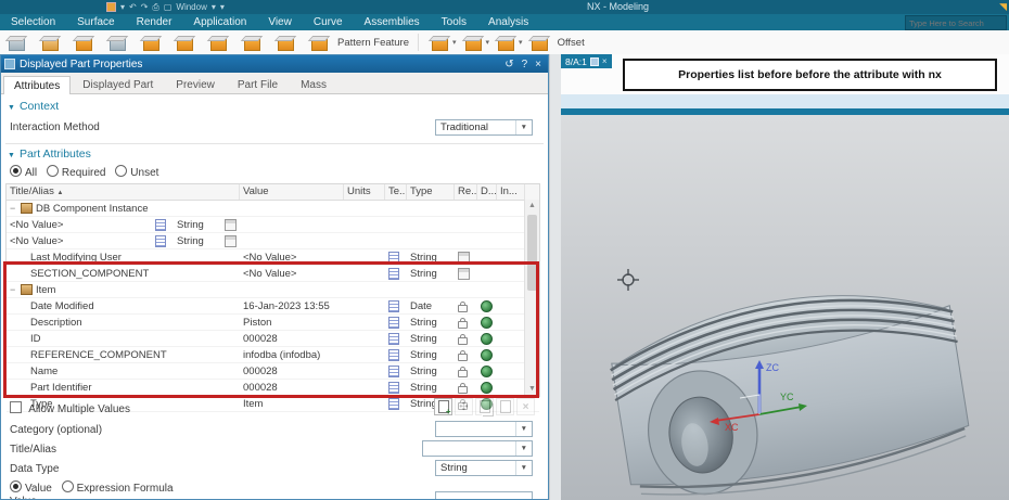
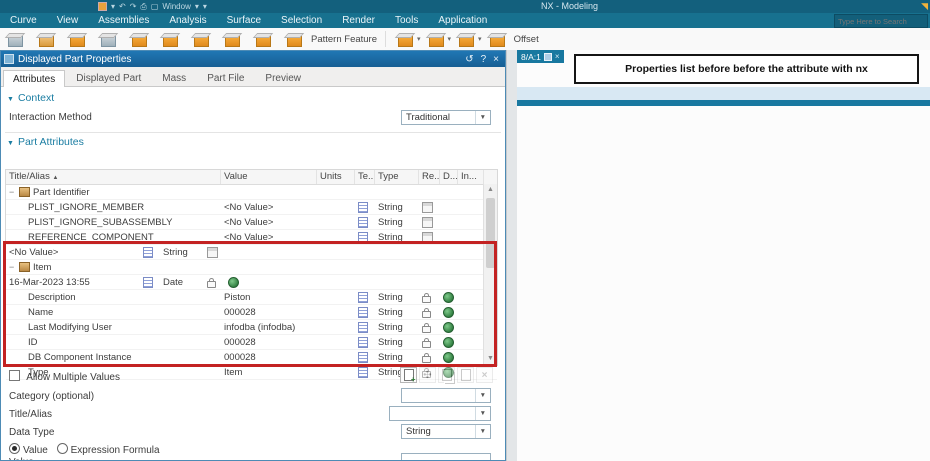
  ▾
  ↶
  ↷
  ⎙
  ▢
  Window
  ▾
  ▾
  NX - Modeling
  ◥
- Selection
+ Curve
- Surface
+ View
- Render
+ Assemblies
- Application
+ Analysis
- View
+ Surface
- Curve
+ Selection
- Assemblies
+ Render
  Tools
- Analysis
+ Application
  Type Here to Search
  Pattern Feature
  Offset
  Displayed Part Properties
  ↺
  ?
  ×
  Attributes
  Displayed Part
- Preview
+ Mass
  Part File
- Mass
+ Preview
  Context
  Interaction Method
  Traditional
  Part Attributes
- All Required Unset
  Title/Alias
  Value
  Units
  Te...
  Type
  Re..
  D...
  In...
  −
- DB Component Instance
+ Part Identifier
+ PLIST_IGNORE_MEMBER
  <No Value>
  String
+ PLIST_IGNORE_SUBASSEMBLY
  <No Value>
  String
- Last Modifying User
+ REFERENCE_COMPONENT
  <No Value>
  String
- SECTION_COMPONENT
  <No Value>
  String
  −
  Item
- Date Modified
- 16-Jan-2023 13:55
+ 16-Mar-2023 13:55
  Date
  Description
  Piston
  String
- ID
+ Name
  000028
  String
- REFERENCE_COMPONENT
+ Last Modifying User
  infodba (infodba)
  String
- Name
+ ID
  000028
  String
- Part Identifier
+ DB Component Instance
  000028
  String
  Type
  Item
  Strin
  Allow Multiple Values
  ✣
  ×
  Category (optional)
  Title/Alias
  Data Type
  String
  Value Expression Formula
  8/A:1
  ×
- ZC
- YC
- XC
  Properties list before before the attribute with nx
